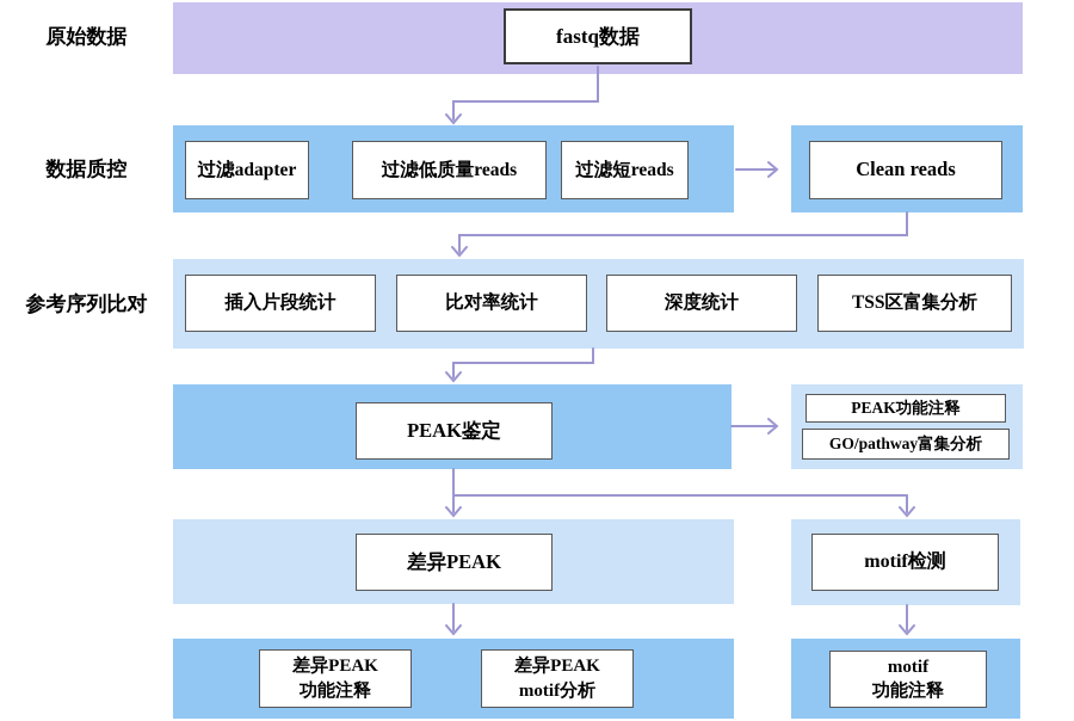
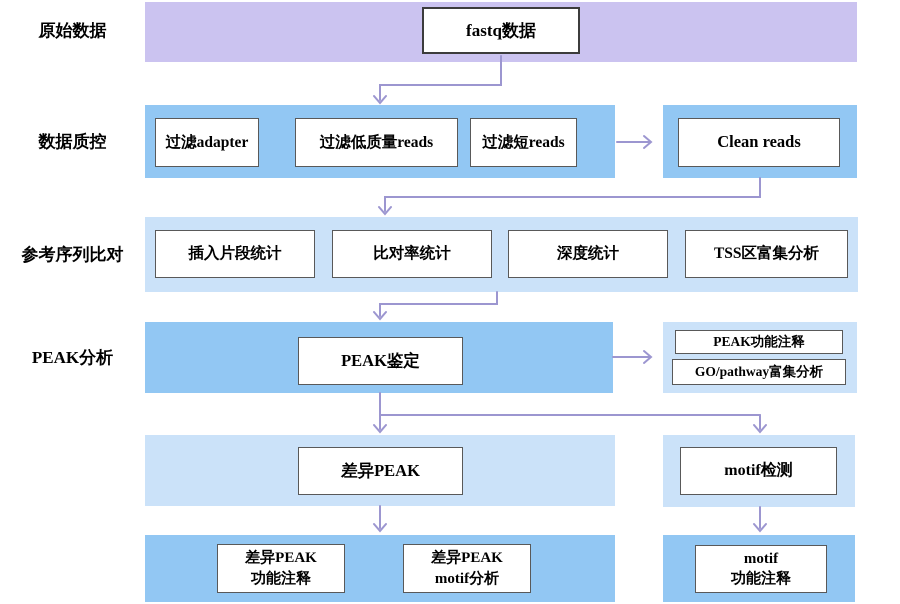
  原始数据
  数据质控
  参考序列比对
+ PEAK分析
  fastq数据
  过滤adapter
  过滤低质量reads
  过滤短reads
  Clean reads
  插入片段统计
  比对率统计
  深度统计
  TSS区富集分析
  PEAK鉴定
  PEAK功能注释
  GO/pathway富集分析
  差异PEAK
  motif检测
  差异PEAK
  功能注释
  差异PEAK
  motif分析
  motif
  功能注释
